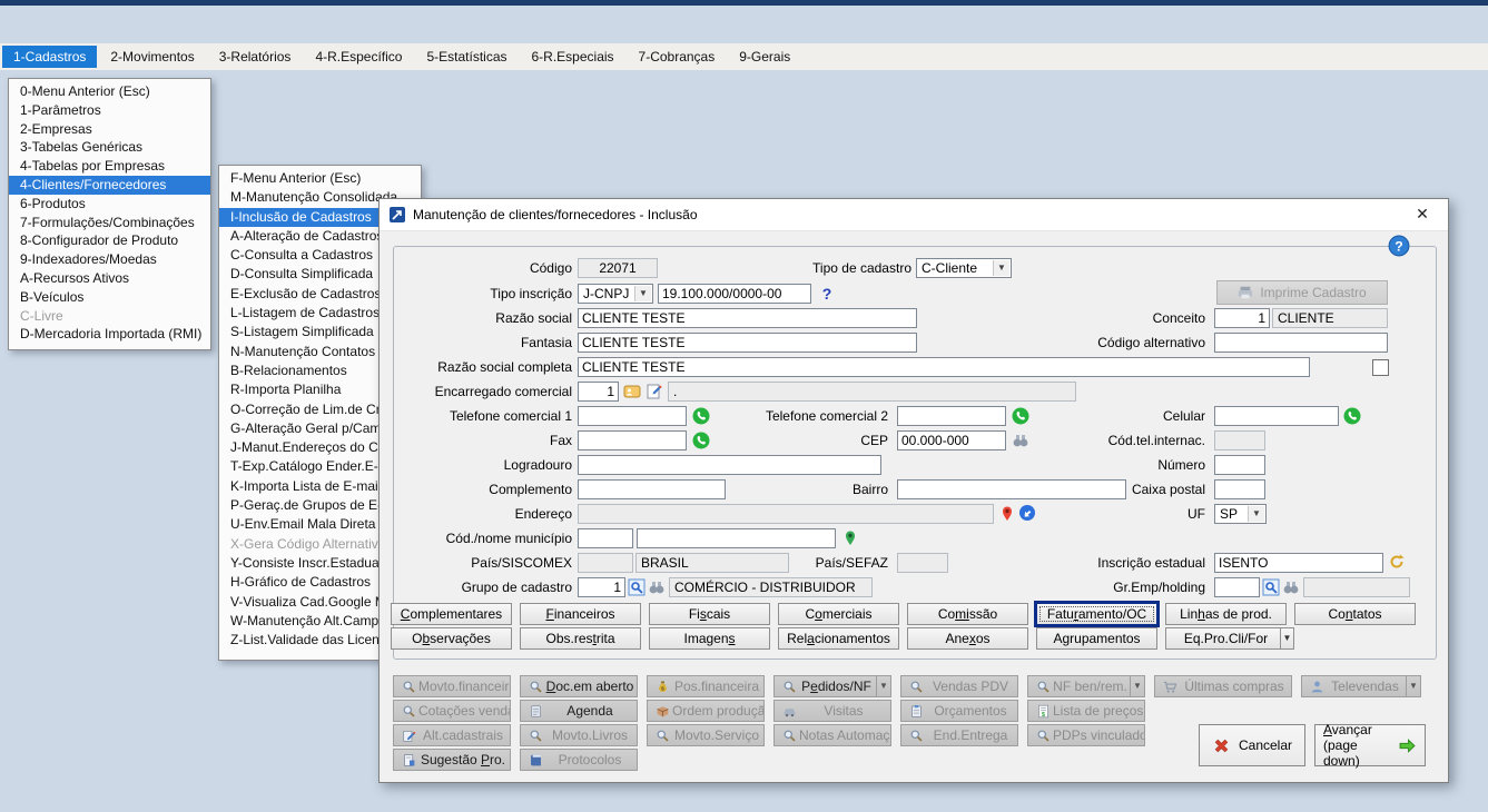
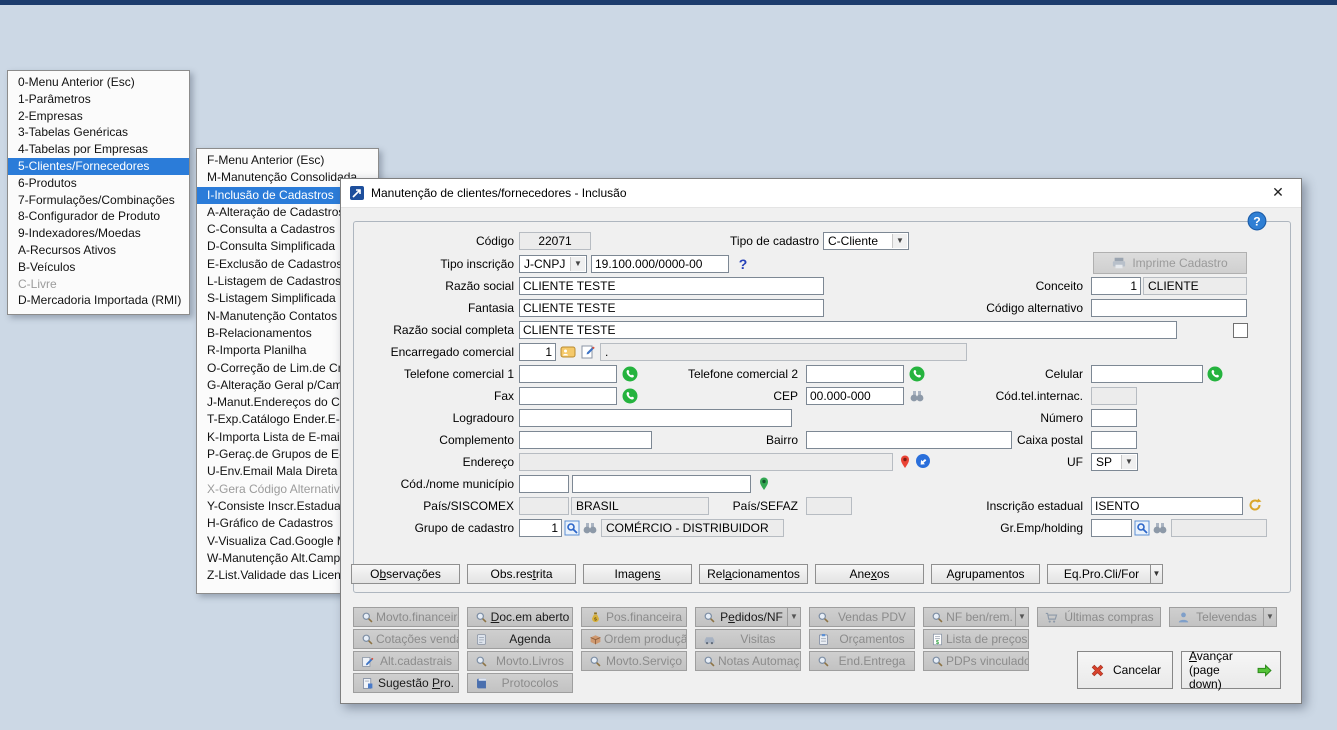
- 1-Cadastros 2-Movimentos 3-Relatórios 4-R.Específico 5-Estatísticas 6-R.Especiais 7-Cobranças 9-Gerais
  0-Menu Anterior (Esc)
  1-Parâmetros
  2-Empresas
  3-Tabelas Genéricas
  4-Tabelas por Empresas
- 4-Clientes/Fornecedores
+ 5-Clientes/Fornecedores
  6-Produtos
  7-Formulações/Combinações
  8-Configurador de Produto
  9-Indexadores/Moedas
  A-Recursos Ativos
  B-Veículos
  C-Livre
  D-Mercadoria Importada (RMI)
  F-Menu Anterior (Esc)
  M-Manutenção Consolid
  I-Inclusão de Cadastros
  A-Alteração de Cadastro
  C-Consulta a Cadastros
  D-Consulta Simplificada
  E-Exclusão de Cadastro
  L-Listagem de Cadastros
  S-Listagem Simplificada
  N-Manutenção Contatos
  B-Relacionamentos
  R-Importa Planilha
  O-Correção de Lim.de C
  G-Alteração Geral p/Cam
  J-Manut.Endereços do C
  T-Exp.Catálogo Ender.E-
  K-Importa Lista de E-mai
  P-Geraç.de Grupos de E
  U-Env.Email Mala Direta
  X-Gera Código Alternativ
  Y-Consiste Inscr.Estadua
  H-Gráfico de Cadastros
  V-Visualiza Cad.Google
  W-Manutenção Alt.Camp
  Z-List.Validade das Licen
  Manutenção de clientes/fornecedores - Inclusão
  ✕
  ?
  Código
  22071
  Tipo de cadastro
  C-Cliente
  ▼
  Tipo inscrição
  J-CNPJ
  ▼
  19.100.000/0000-00
  ?
  Imprime Cadastro
  Razão social
  CLIENTE TESTE
  Conceito
  1
  CLIENTE
  Fantasia
  CLIENTE TESTE
  Código alternativo
  Razão social completa
  CLIENTE TESTE
  Encarregado comercial
  1
  .
  Telefone comercial 1
  Telefone comercial 2
  Celular
  Fax
  CEP
  00.000-000
  Cód.tel.internac.
  Logradouro
  Número
  Complemento
  Bairro
  Caixa postal
  Endereço
  UF
  SP
  ▼
  Cód./nome município
  País/SISCOMEX
  BRASIL
  País/SEFAZ
  Inscrição estadual
  ISENTO
  Grupo de cadastro
  1
  COMÉRCIO - DISTRIBUIDOR
  Gr.Emp/holding
- Complementares
- Financeiros
- Fiscais
- Comerciais
- Comissão
- Faturamento/OC
- Linhas de prod.
- Contatos
  Observações
  Obs.restrita
  Imagens
  Relacionamentos
  Anexos
  Agrupamentos
  Eq.Pro.Cli/For
  ▼
  Movto.financeir
  Doc.em aberto
  Pos.financeira
  Pedidos/NF
  ▼
  Vendas PDV
  NF ben/rem.
  ▼
  Últimas compras
  Televendas
  ▼
  Cotações vend
  Agenda
  Ordem produçã
  Visitas
  Orçamentos
  Lista de preços
  Alt.cadastrais
  Movto.Livros
  Movto.Serviço
  Notas Automaç
  End.Entrega
  PDPs vinculado
  Sugestão Pro.
  Protocolos
  Cancelar
  Avançar
  (page down)
